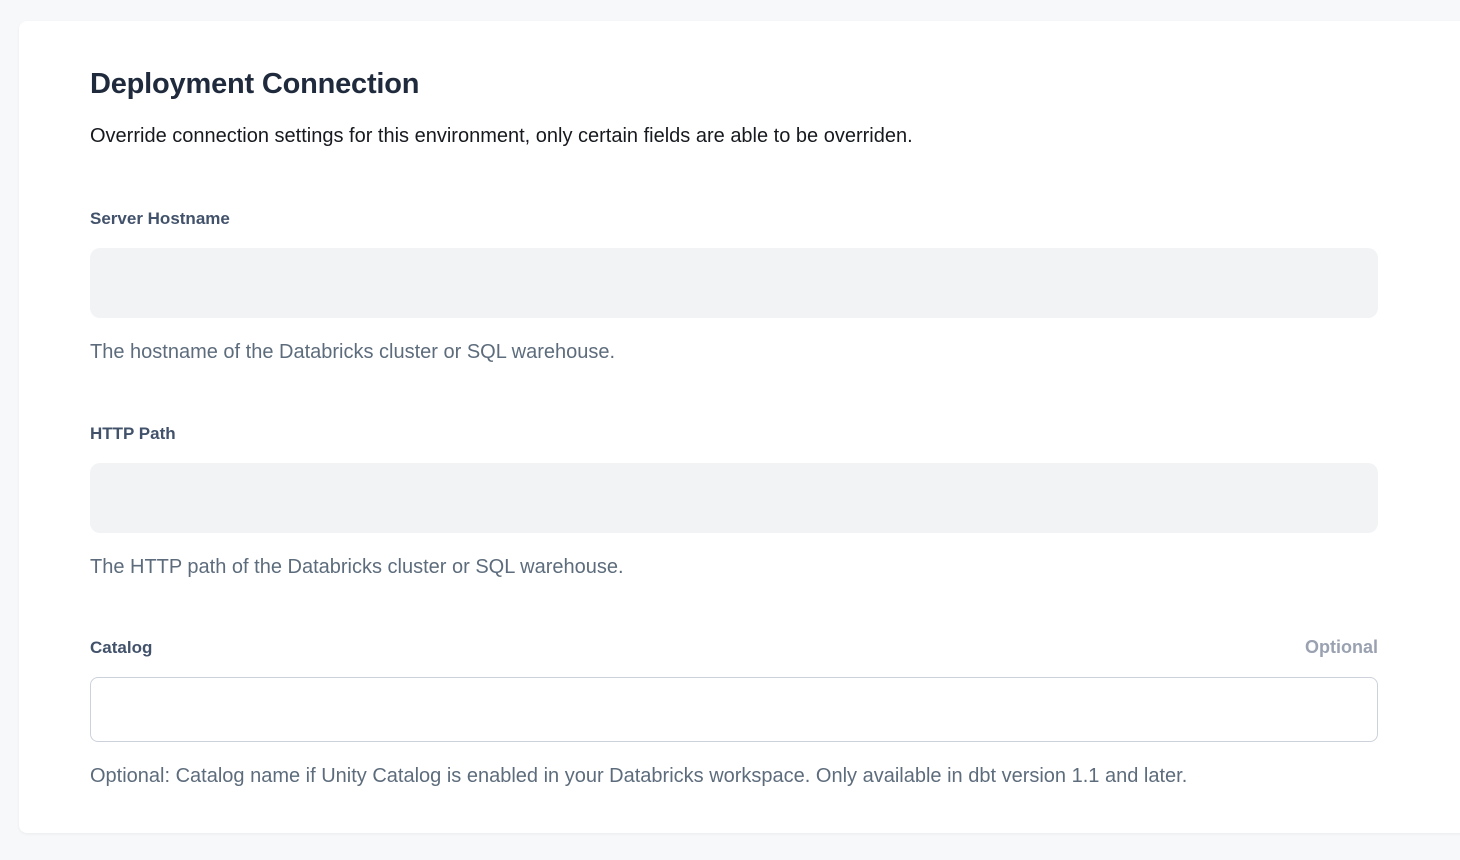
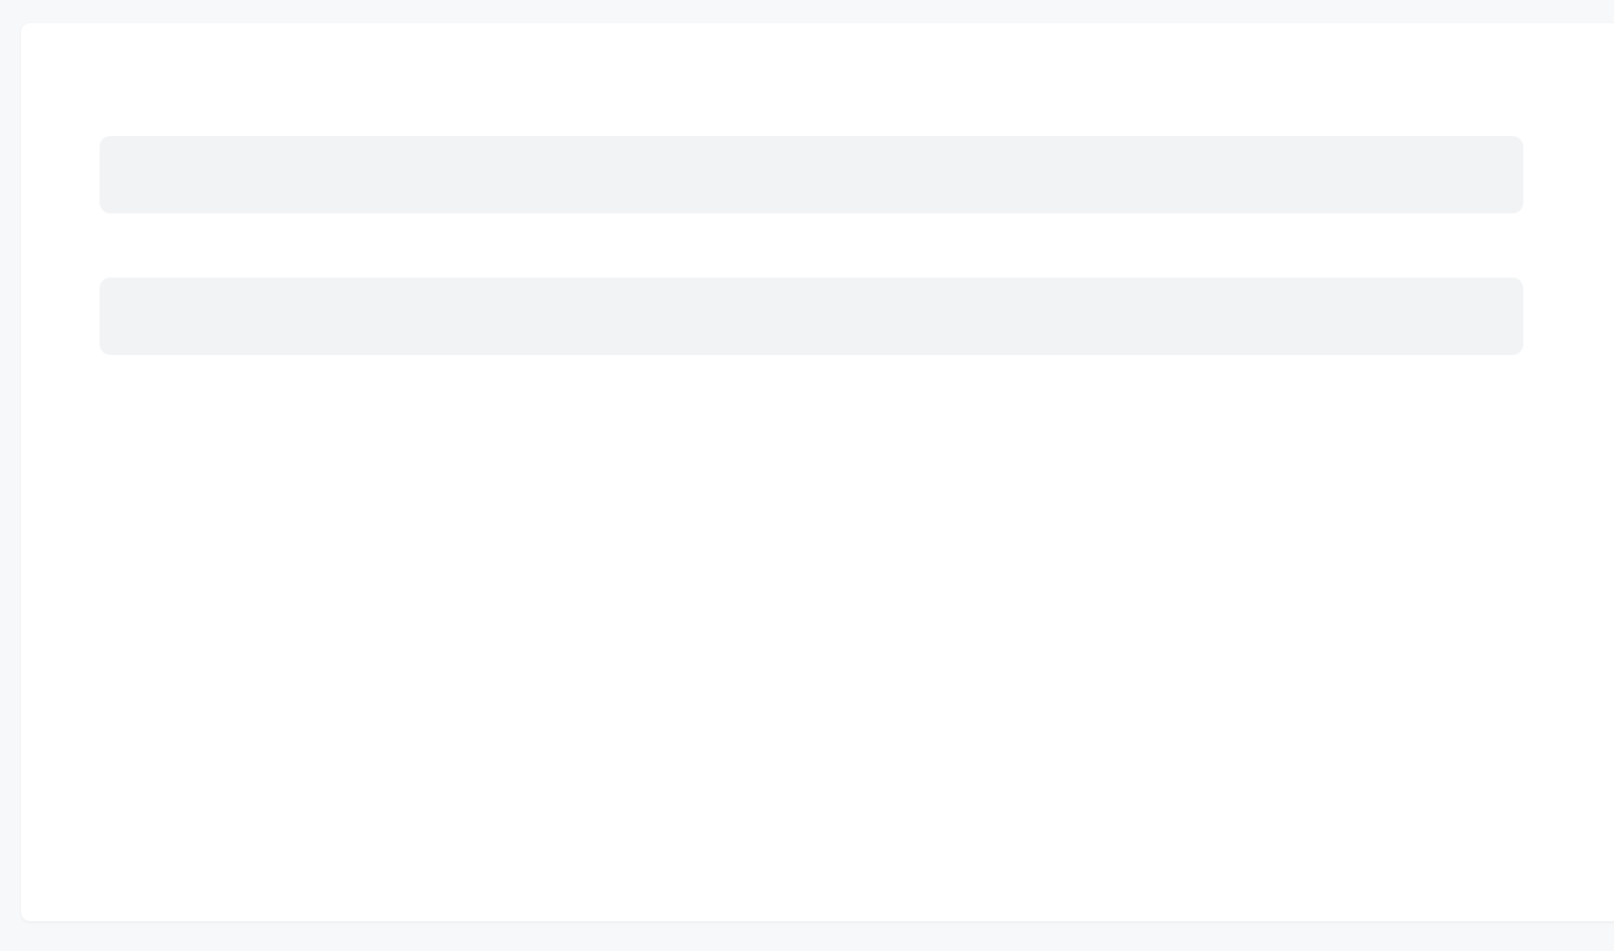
- Deployment Connection
- Override connection settings for this environment, only certain fields are able to be overriden.
- Server Hostname
- The hostname of the Databricks cluster or SQL warehouse.
- HTTP Path
- The HTTP path of the Databricks cluster or SQL warehouse.
- Catalog
- Optional
- Optional: Catalog name if Unity Catalog is enabled in your Databricks workspace. Only available in dbt version 1.1 and later.
